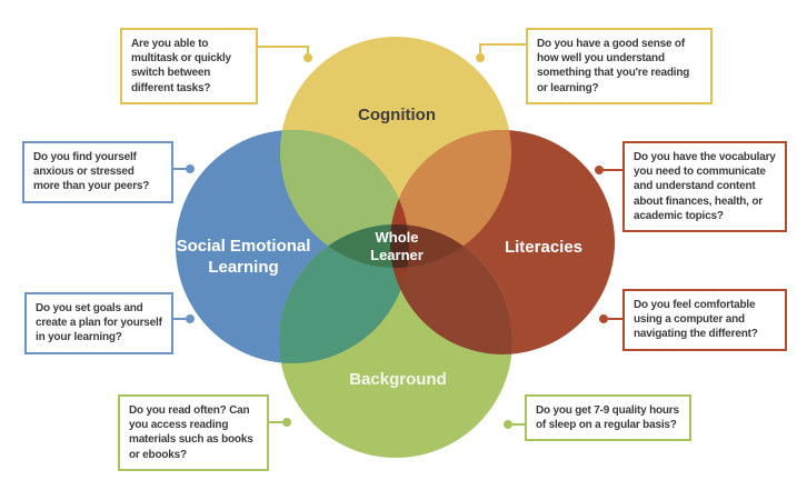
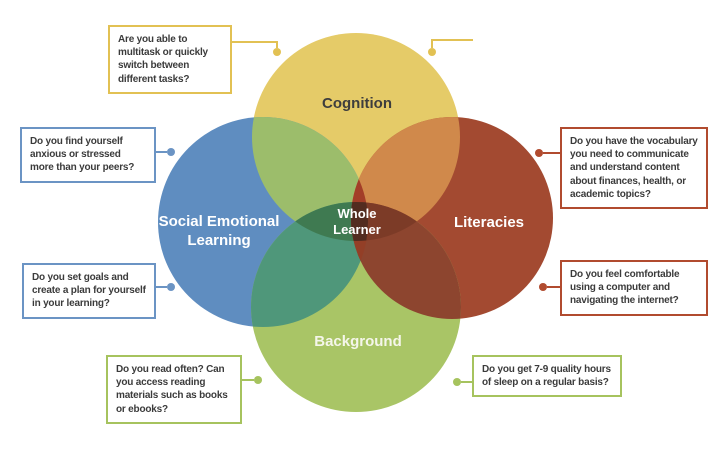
  Cognition
  Social Emotional Learning
  Literacies
  Background
  Whole Learner
  Are you able to multitask or quickly switch between different tasks?
- Do you have a good sense of how well you understand something that you're reading or learning?
  Do you find yourself anxious or stressed more than your peers?
  Do you set goals and create a plan for yourself in your learning?
  Do you have the vocabulary you need to communicate and understand content about finances, health, or academic topics?
- Do you feel comfortable using a computer and navigating the different?
+ Do you feel comfortable using a computer and navigating the internet?
  Do you read often? Can you access reading materials such as books or ebooks?
  Do you get 7-9 quality hours of sleep on a regular basis?
